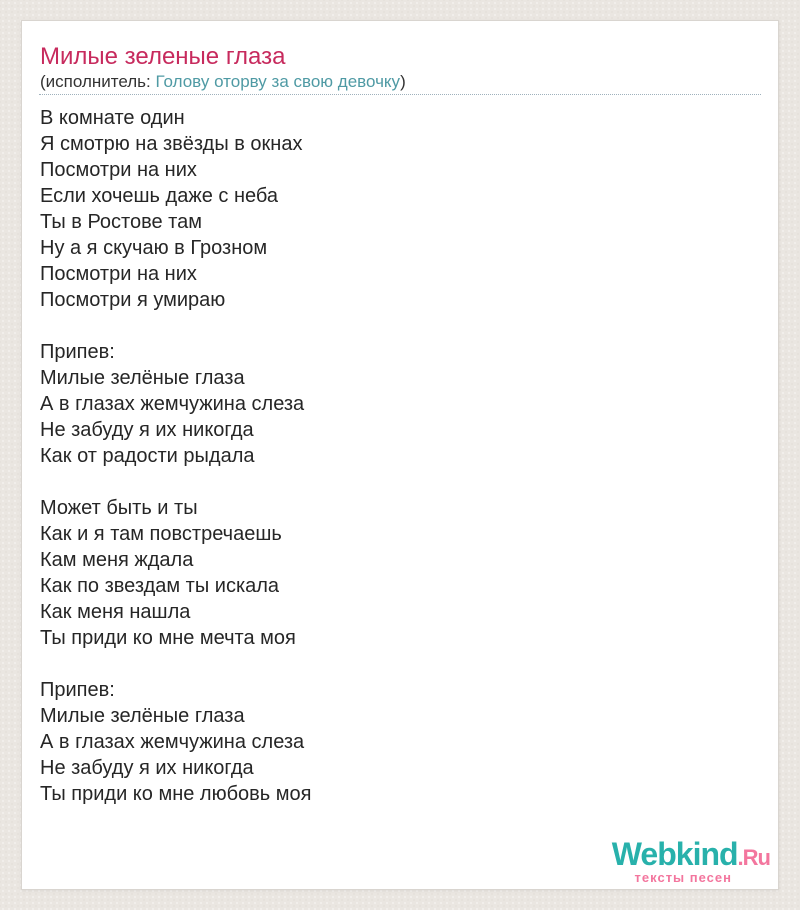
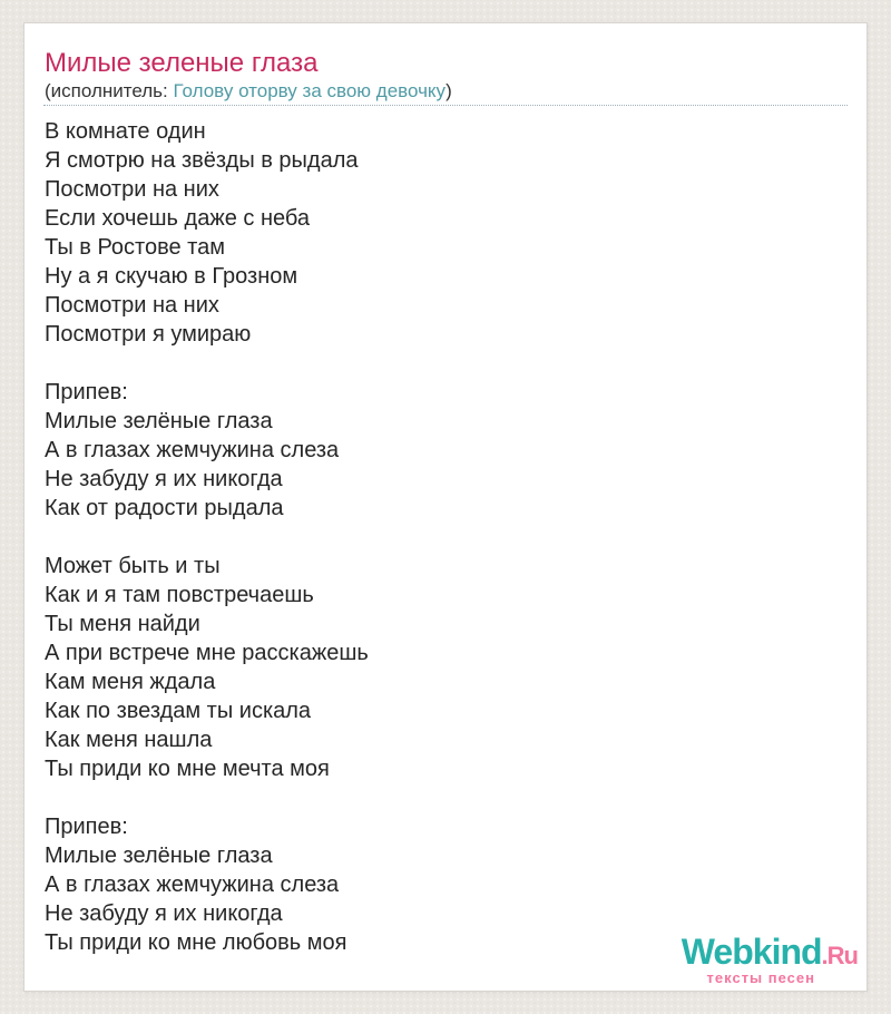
  Милые зеленые глаза
  (исполнитель: Голову оторву за свою девочку)
  В комнате один
- Я смотрю на звёзды в окнах
+ Я смотрю на звёзды в рыдала
  Посмотри на них
  Если хочешь даже с неба
  Ты в Ростове там
  Ну а я скучаю в Грозном
  Посмотри на них
  Посмотри я умираю
  Припев:
  Милые зелёные глаза
  А в глазах жемчужина слеза
  Не забуду я их никогда
  Как от радости рыдала
  Может быть и ты
  Как и я там повстречаешь
+ Ты меня найди
+ А при встрече мне расскажешь
  Кам меня ждала
  Как по звездам ты искала
  Как меня нашла
  Ты приди ко мне мечта моя
  Припев:
  Милые зелёные глаза
  А в глазах жемчужина слеза
  Не забуду я их никогда
  Ты приди ко мне любовь моя
  Webkind.Ru
  тексты песен
